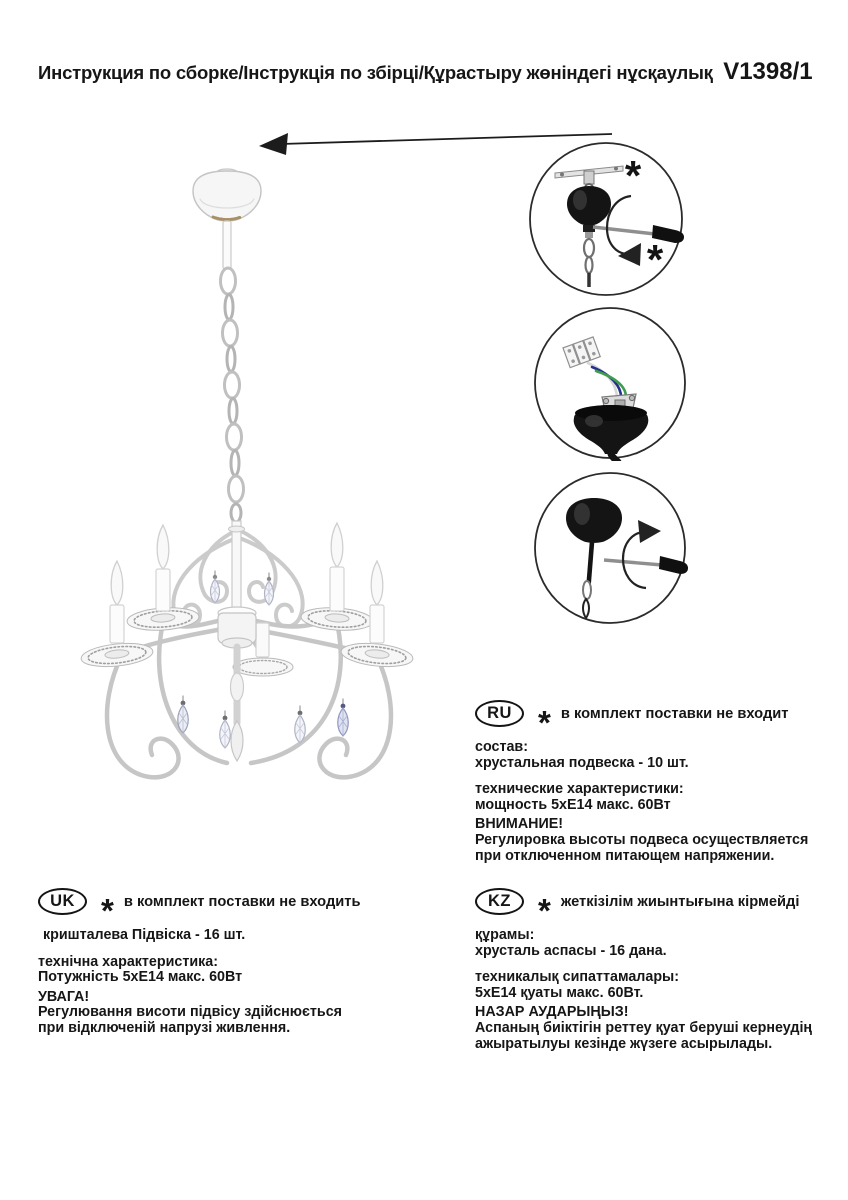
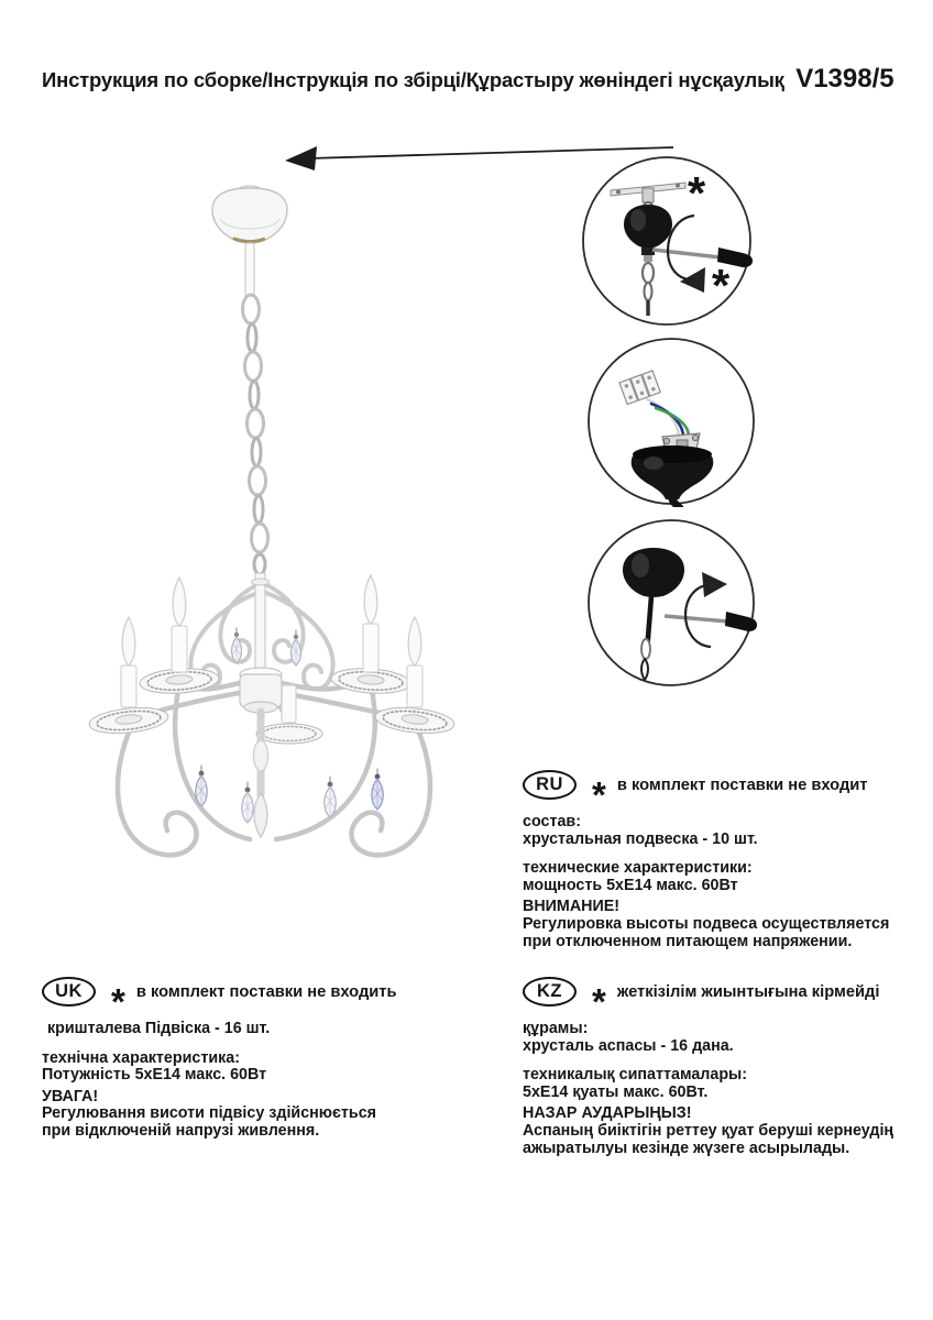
- Инструкция по сборке/Інструкція по збірці/Құрастыру жөніндегі нұсқаулық V1398/1
+ Инструкция по сборке/Інструкція по збірці/Құрастыру жөніндегі нұсқаулық V1398/5
  *
  *
  RU
  *
  в комплект поставки не входит
  состав:
  хрустальная подвеска - 10 шт.
  технические характеристики:
  мощность 5хЕ14 макс. 60Вт
  ВНИМАНИЕ!
  Регулировка высоты подвеса осуществляется
  при отключенном питающем напряжении.
  UK
  *
  в комплект поставки не входить
  кришталева Підвіска - 16 шт.
  технічна характеристика:
  Потужність 5хЕ14 макс. 60Вт
  УВАГА!
  Регулювання висоти підвісу здійснюється
  при відключеній напрузі живлення.
  KZ
  *
  жеткізілім жиынтығына кірмейді
  құрамы:
  хрусталь аспасы - 16 дана.
  техникалық сипаттамалары:
  5хЕ14 қуаты макс. 60Вт.
  НАЗАР АУДАРЫҢЫЗ!
  Аспаның биіктігін реттеу қуат беруші кернеудің
  ажыратылуы кезінде жүзеге асырылады.
